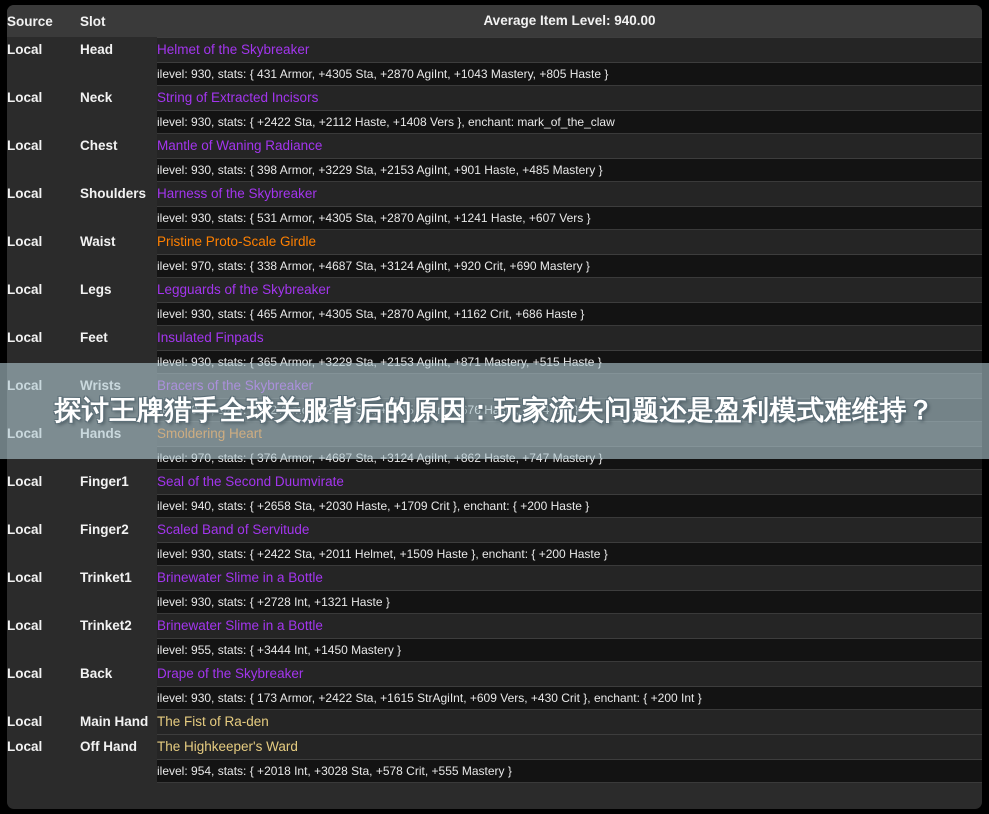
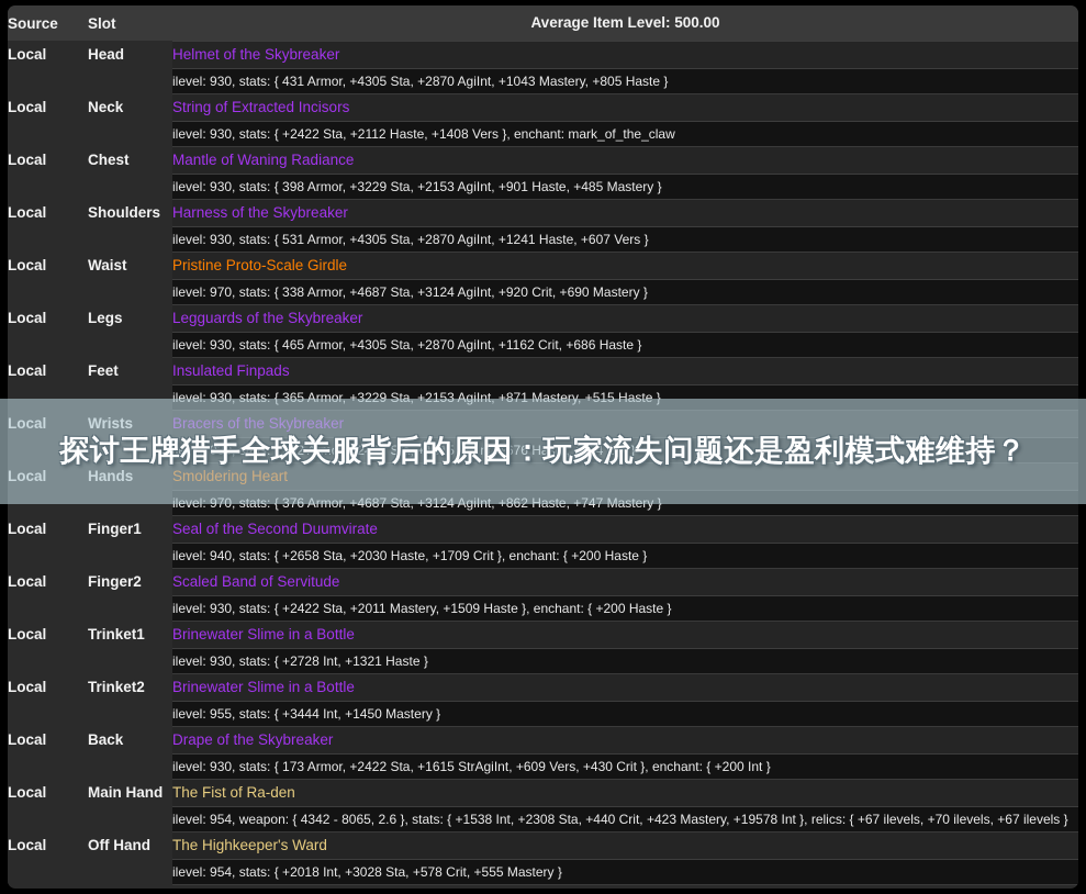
- Source	Slot	Average Item Level: 940.00
+ Source	Slot	Average Item Level: 500.00
  Local	Head	Helmet of the Skybreaker
  		ilevel: 930, stats: { 431 Armor, +4305 Sta, +2870 AgiInt, +1043 Mastery, +805 Haste }
  Local	Neck	String of Extracted Incisors
  		ilevel: 930, stats: { +2422 Sta, +2112 Haste, +1408 Vers }, enchant: mark_of_the_claw
  Local	Chest	Mantle of Waning Radiance
  		ilevel: 930, stats: { 398 Armor, +3229 Sta, +2153 AgiInt, +901 Haste, +485 Mastery }
  Local	Shoulders	Harness of the Skybreaker
  		ilevel: 930, stats: { 531 Armor, +4305 Sta, +2870 AgiInt, +1241 Haste, +607 Vers }
  Local	Waist	Pristine Proto-Scale Girdle
  		ilevel: 970, stats: { 338 Armor, +4687 Sta, +3124 AgiInt, +920 Crit, +690 Mastery }
  Local	Legs	Legguards of the Skybreaker
  		ilevel: 930, stats: { 465 Armor, +4305 Sta, +2870 AgiInt, +1162 Crit, +686 Haste }
  Local	Feet	Insulated Finpads
  		ilevel: 930, stats: { 365 Armor, +3229 Sta, +2153 AgiInt, +871 Mastery, +515 Haste }
  Local	Wrists	Bracers of the Skybreaker
  		ilevel: 930, stats: { 232 Armor, +2422 Sta, +1615 AgiInt, +676 Haste, +364 Crit }
  Local	Hands	Smoldering Heart
  		ilevel: 970, stats: { 376 Armor, +4687 Sta, +3124 AgiInt, +862 Haste, +747 Mastery }
  Local	Finger1	Seal of the Second Duumvirate
  		ilevel: 940, stats: { +2658 Sta, +2030 Haste, +1709 Crit }, enchant: { +200 Haste }
  Local	Finger2	Scaled Band of Servitude
- 		ilevel: 930, stats: { +2422 Sta, +2011 Helmet, +1509 Haste }, enchant: { +200 Haste }
+ 		ilevel: 930, stats: { +2422 Sta, +2011 Mastery, +1509 Haste }, enchant: { +200 Haste }
  Local	Trinket1	Brinewater Slime in a Bottle
  		ilevel: 930, stats: { +2728 Int, +1321 Haste }
  Local	Trinket2	Brinewater Slime in a Bottle
  		ilevel: 955, stats: { +3444 Int, +1450 Mastery }
  Local	Back	Drape of the Skybreaker
  		ilevel: 930, stats: { 173 Armor, +2422 Sta, +1615 StrAgiInt, +609 Vers, +430 Crit }, enchant: { +200 Int }
  Local	Main Hand	The Fist of Ra-den
+ 		ilevel: 954, weapon: { 4342 - 8065, 2.6 }, stats: { +1538 Int, +2308 Sta, +440 Crit, +423 Mastery, +19578 Int }, relics: { +67 ilevels, +70 ilevels, +67 ilevels }
  Local	Off Hand	The Highkeeper's Ward
  		ilevel: 954, stats: { +2018 Int, +3028 Sta, +578 Crit, +555 Mastery }
  探讨王牌猎手全球关服背后的原因：玩家流失问题还是盈利模式难维持？
